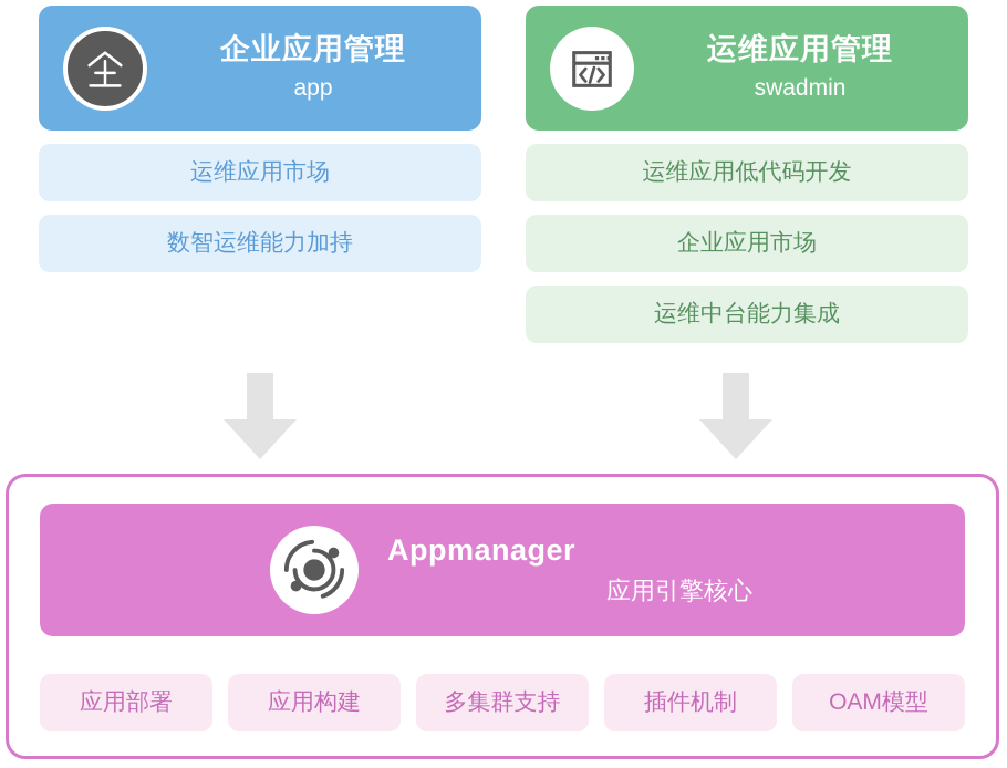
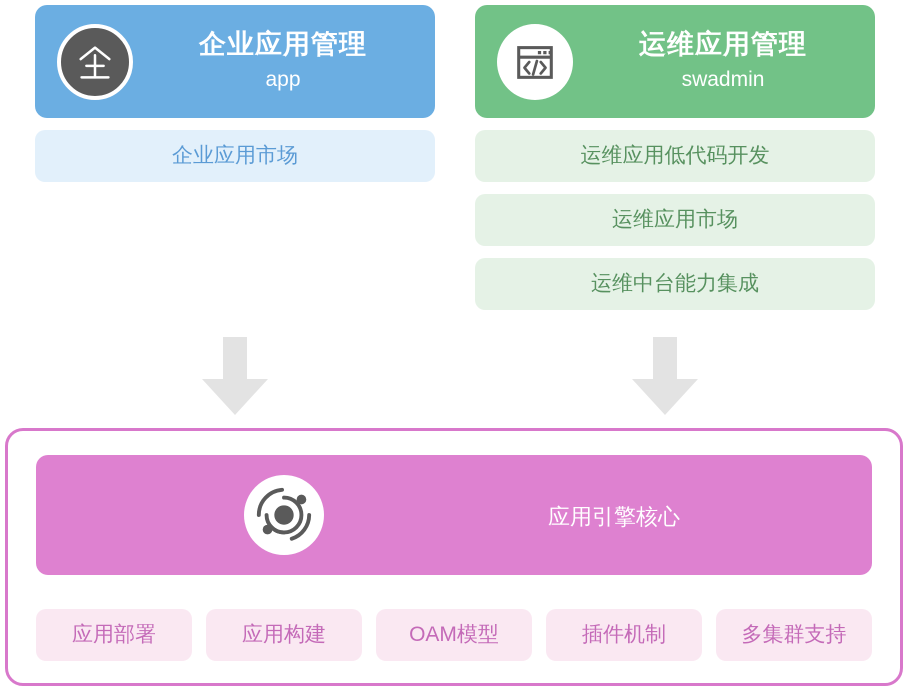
  企业应用管理
  app
- 运维应用市场
+ 企业应用市场
- 数智运维能力加持
  运维应用管理
  swadmin
  运维应用低代码开发
- 企业应用市场
+ 运维应用市场
  运维中台能力集成
- Appmanager
  应用引擎核心
  应用部署
  应用构建
- 多集群支持
+ OAM模型
  插件机制
- OAM模型
+ 多集群支持
